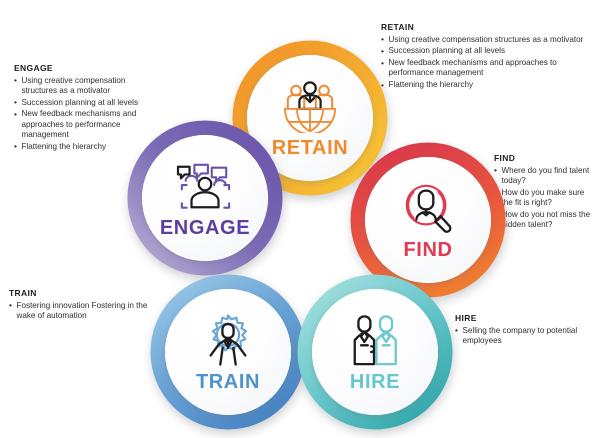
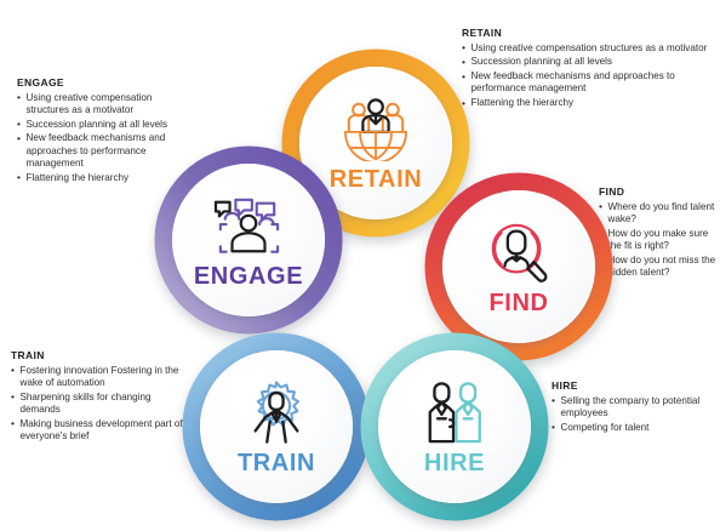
  ENGAGE
  Using creative compensation structures as a motivator
  Succession planning at all levels
  New feedback mechanisms and approaches to performance management
  Flattening the hierarchy
  RETAIN
  Using creative compensation structures as a motivator
  Succession planning at all levels
  New feedback mechanisms and approaches to performance management
  Flattening the hierarchy
  FIND
- Where do you find talent today?
+ Where do you find talent wake?
  How do you make sure he fit is right?
  ow do you not miss the idden talent?
  HIRE
  Selling the company to potential employees
+ Competing for talent
  TRAIN
  Fostering innovation Fostering in the wake of automation
+ Sharpening skills for changing demands
+ Making business development part of everyone's brief
  RETAIN
  ENGAGE
  FIND
  TRAIN
  HIRE
